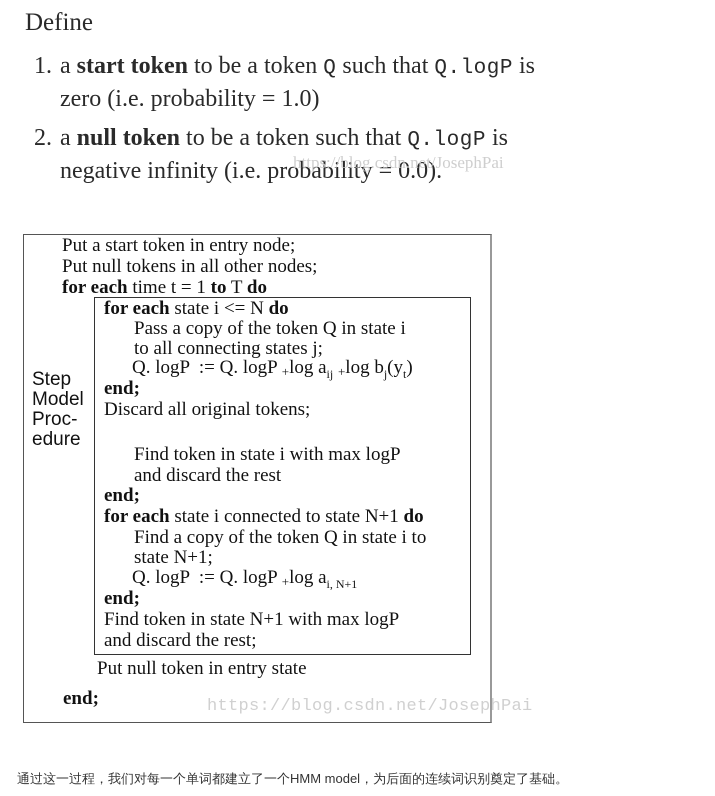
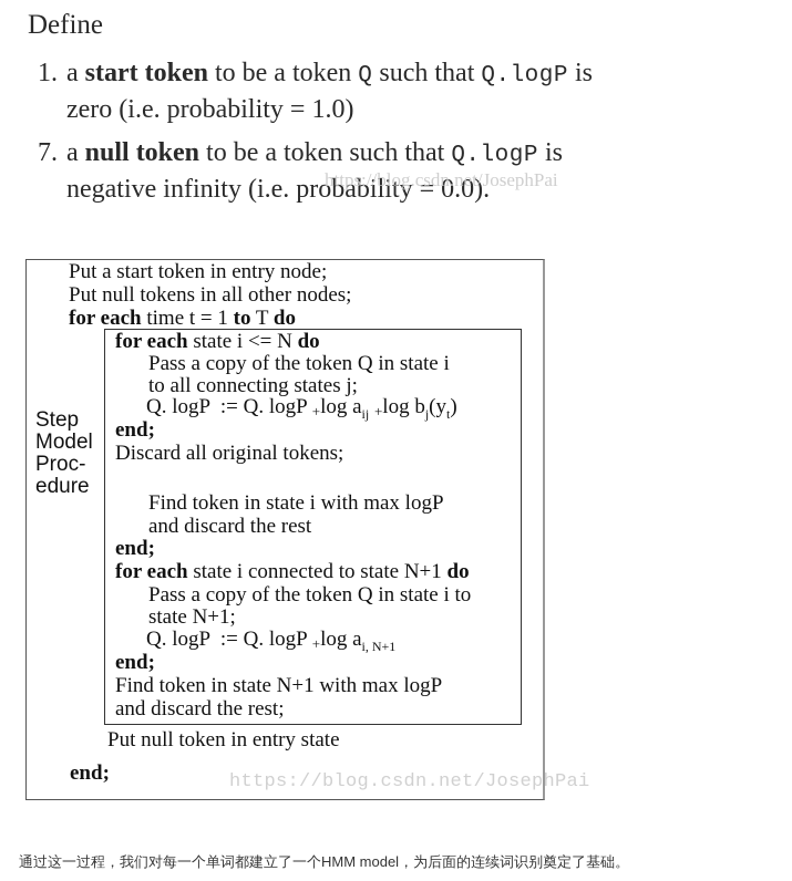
  Define
  1. a start token to be a token Q such that Q.logP is
  zero (i.e. probability = 1.0)
- 2. a null token to be a token such that Q.logP is
+ 7. a null token to be a token such that Q.logP is
  negative infinity (i.e. probability = 0.0).
  https://blog.csdn.net/JosephPai
  Put a start token in entry node;
  Put null tokens in all other nodes;
  for each time t = 1 to T do
  Step
  Model
  Proc-
  edure
  for each state i <= N do
  Pass a copy of the token Q in state i
  to all connecting states j;
  Q. logP := Q. logP +log aij +log bj(yt)
  end;
  Discard all original tokens;
  Find token in state i with max logP
  and discard the rest
  end;
  for each state i connected to state N+1 do
- Find a copy of the token Q in state i to
+ Pass a copy of the token Q in state i to
  state N+1;
  Q. logP := Q. logP +log ai, N+1
  end;
  Find token in state N+1 with max logP
  and discard the rest;
  Put null token in entry state
  end;
  https://blog.csdn.net/JosephPai
  通过这一过程，我们对每一个单词都建立了一个HMM model，为后面的连续词识别奠定了基础。
